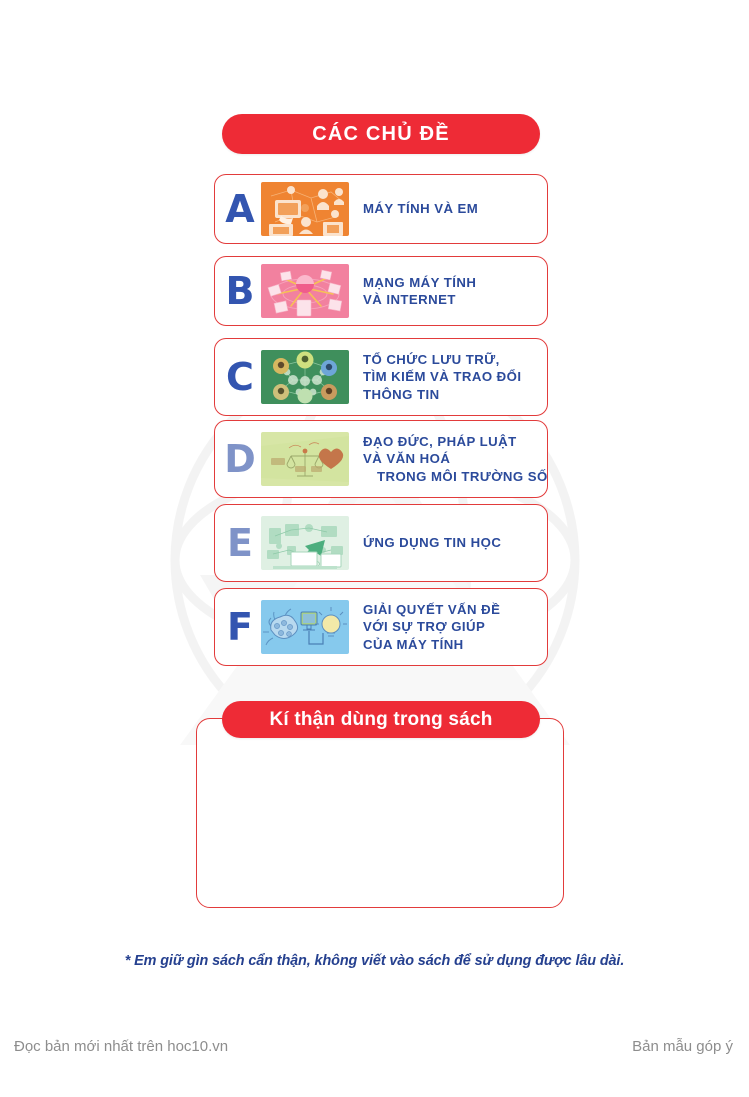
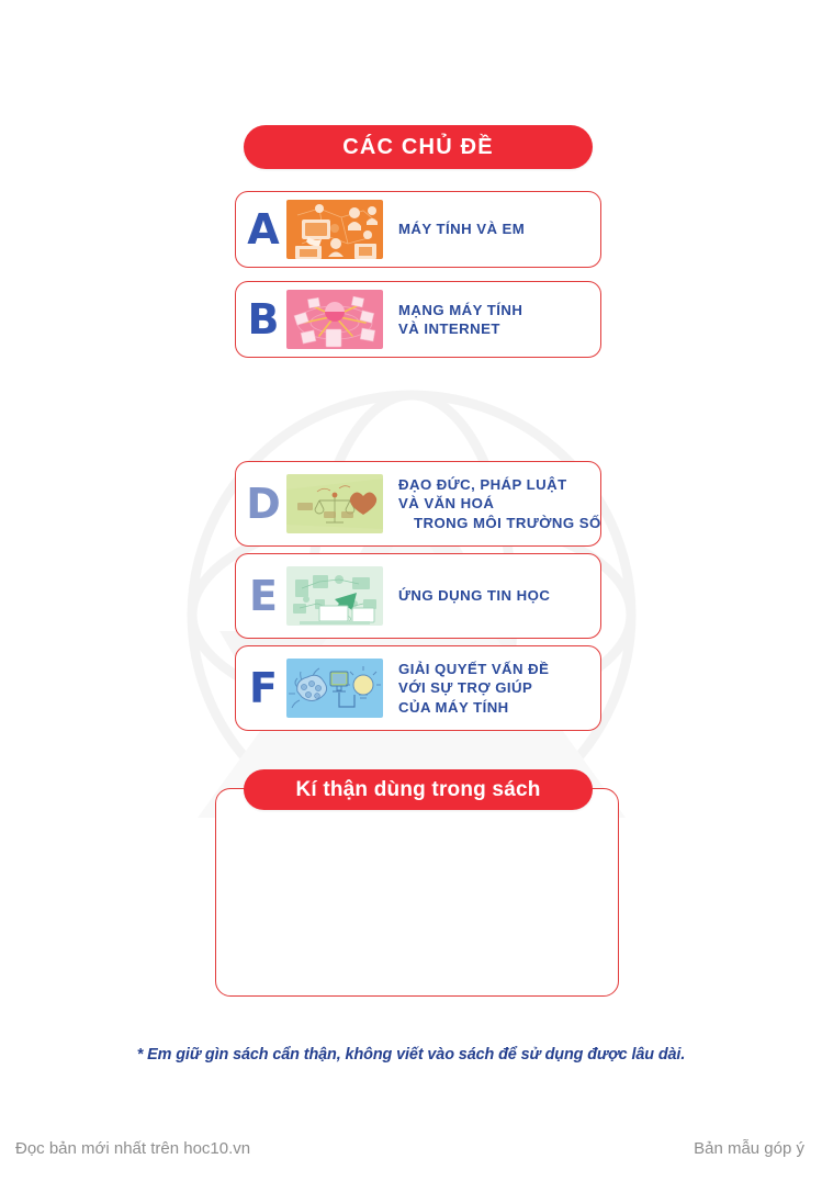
  CÁC CHỦ ĐỀ
  A
  MÁY TÍNH VÀ EM
  B
  MẠNG MÁY TÍNH
  VÀ INTERNET
- C
- TỔ CHỨC LƯU TRỮ,
- TÌM KIẾM VÀ TRAO ĐỔI
- THÔNG TIN
  D
  ĐẠO ĐỨC, PHÁP LUẬT
  VÀ VĂN HOÁ
  TRONG MÔI TRƯỜNG SỐ
  E
  ỨNG DỤNG TIN HỌC
  F
  GIẢI QUYẾT VẤN ĐỀ
  VỚI SỰ TRỢ GIÚP
  CỦA MÁY TÍNH
  Kí thận dùng trong sách
  * Em giữ gìn sách cẩn thận, không viết vào sách để sử dụng được lâu dài.
  Đọc bản mới nhất trên hoc10.vn
  Bản mẫu góp ý
